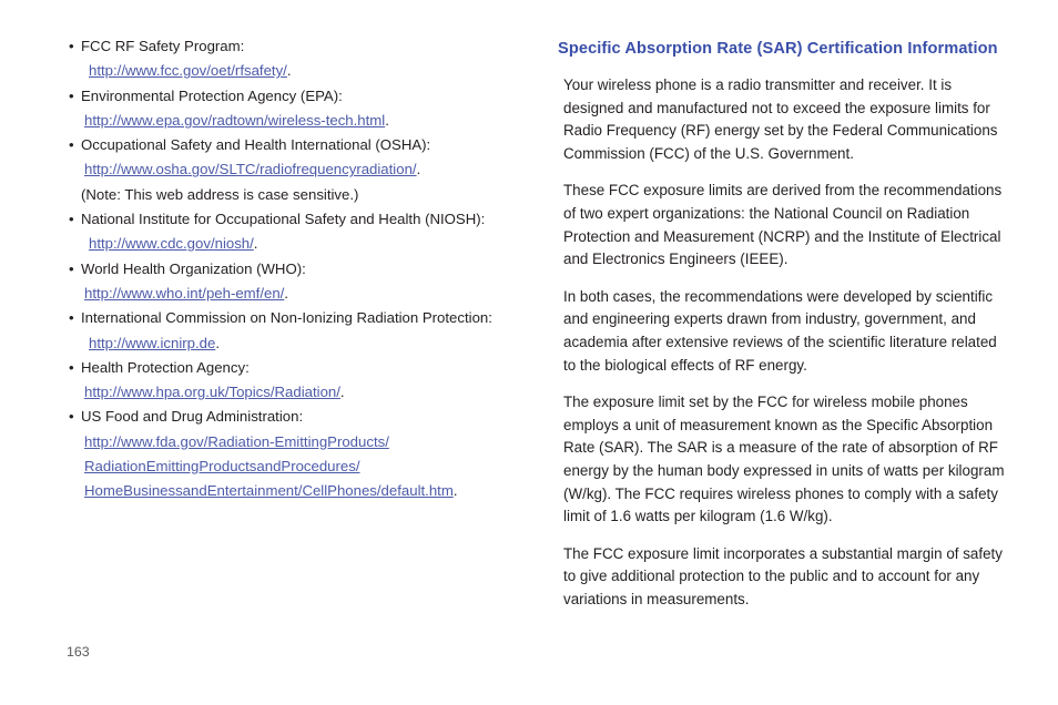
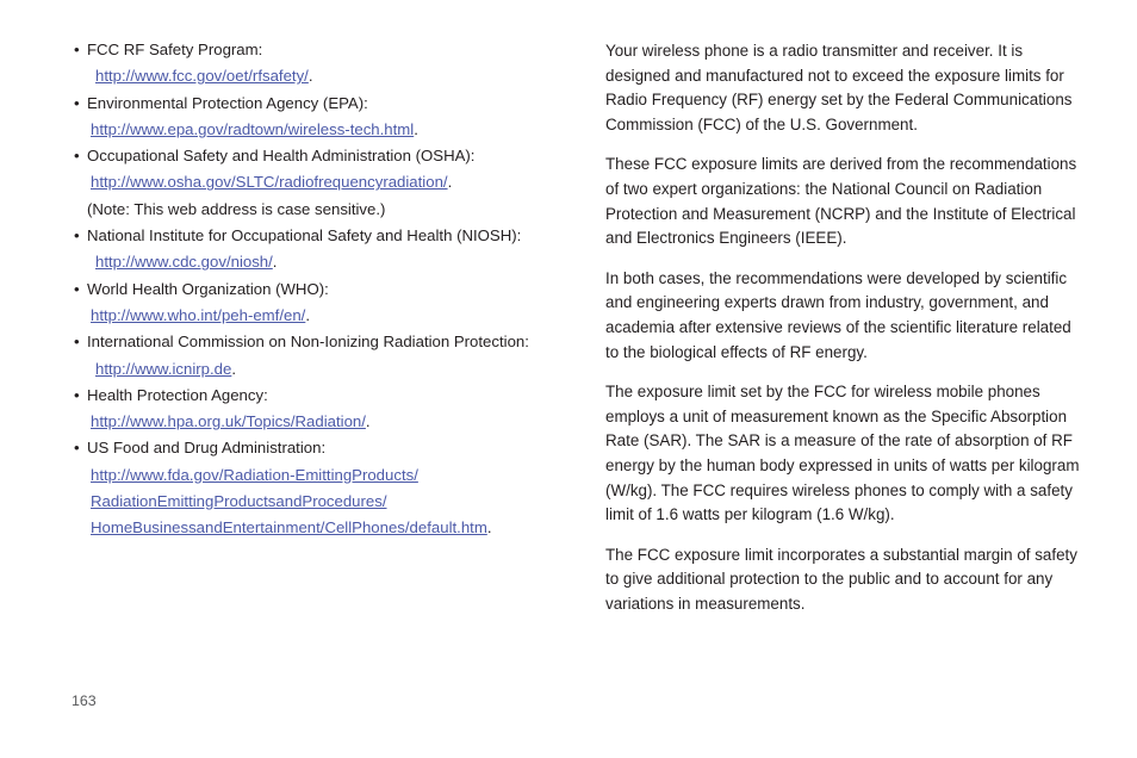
  •
  FCC RF Safety Program:
  http://www.fcc.gov/oet/rfsafety/.
  •
  Environmental Protection Agency (EPA):
  http://www.epa.gov/radtown/wireless-tech.html.
  •
- Occupational Safety and Health International (OSHA):
+ Occupational Safety and Health Administration (OSHA):
  http://www.osha.gov/SLTC/radiofrequencyradiation/.
  (Note: This web address is case sensitive.)
  •
  National Institute for Occupational Safety and Health (NIOSH):
  http://www.cdc.gov/niosh/.
  •
  World Health Organization (WHO):
  http://www.who.int/peh-emf/en/.
  •
  International Commission on Non-Ionizing Radiation Protection:
  http://www.icnirp.de.
  •
  Health Protection Agency:
  http://www.hpa.org.uk/Topics/Radiation/.
  •
  US Food and Drug Administration:
  http://www.fda.gov/Radiation-EmittingProducts/
  RadiationEmittingProductsandProcedures/
  HomeBusinessandEntertainment/CellPhones/default.htm.
- Specific Absorption Rate (SAR) Certification Information
  Your wireless phone is a radio transmitter and receiver. It is designed and manufactured not to exceed the exposure limits for Radio Frequency (RF) energy set by the Federal Communications Commission (FCC) of the U.S. Government.
  These FCC exposure limits are derived from the recommendations of two expert organizations: the National Council on Radiation Protection and Measurement (NCRP) and the Institute of Electrical and Electronics Engineers (IEEE).
  In both cases, the recommendations were developed by scientific and engineering experts drawn from industry, government, and academia after extensive reviews of the scientific literature related to the biological effects of RF energy.
  The exposure limit set by the FCC for wireless mobile phones employs a unit of measurement known as the Specific Absorption Rate (SAR). The SAR is a measure of the rate of absorption of RF energy by the human body expressed in units of watts per kilogram (W/kg). The FCC requires wireless phones to comply with a safety limit of 1.6 watts per kilogram (1.6 W/kg).
  The FCC exposure limit incorporates a substantial margin of safety to give additional protection to the public and to account for any variations in measurements.
  163
